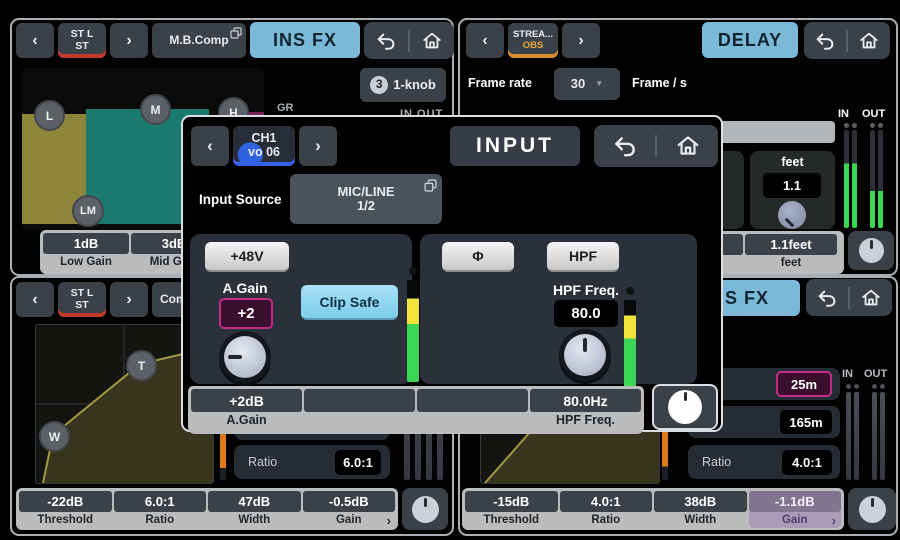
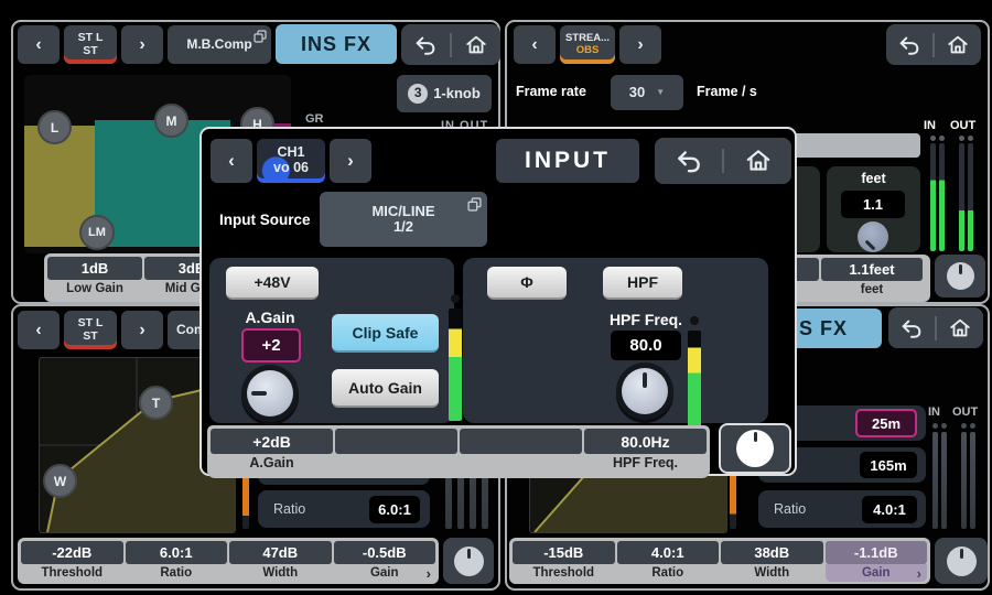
  ‹
  ST L
  ST
  ›
  M.B.Comp
  INS FX
  L
  M
  H
  LM
  GR
  3
  1-knob
  IN OUT
  1dB
  Low Gain
  ‹
  STREA...
  OBS
  ›
- DELAY
  Frame rate
  30
  ▼
  Frame / s
  feet
  1.1
  IN
  OUT
  1.1feet
  feet
  ‹
  ST L
  ST
  ›
  T
  W
  Ratio
  6.0:1
  -22dB
  Threshold
  6.0:1
  Ratio
  47dB
  Width
  -0.5dB
  Gain
  ›
  25m
  165m
  Ratio
  4.0:1
  IN
  OUT
  -15dB
  Threshold
  4.0:1
  Ratio
  38dB
  Width
  -1.1dB
  Gain
  ›
  ‹
  CH1
  vo 06
  ›
  INPUT
  Input Source
  MIC/LINE
  1/2
  +48V
  A.Gain
  +2
  Clip Safe
+ Auto Gain
  Φ
  HPF
  HPF Freq.
  80.0
  +2dB
  A.Gain
  80.0Hz
  HPF Freq.
